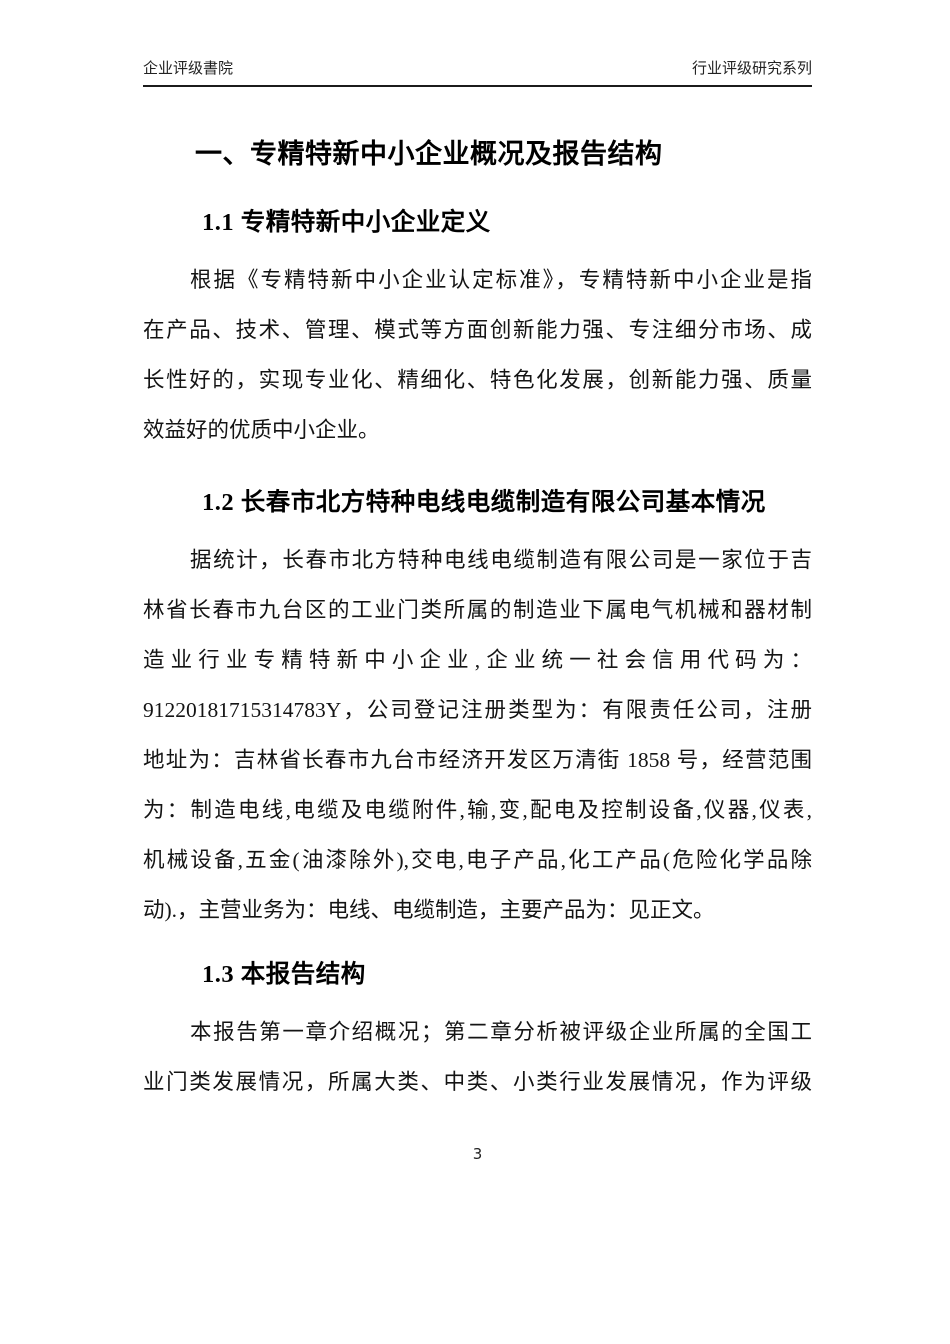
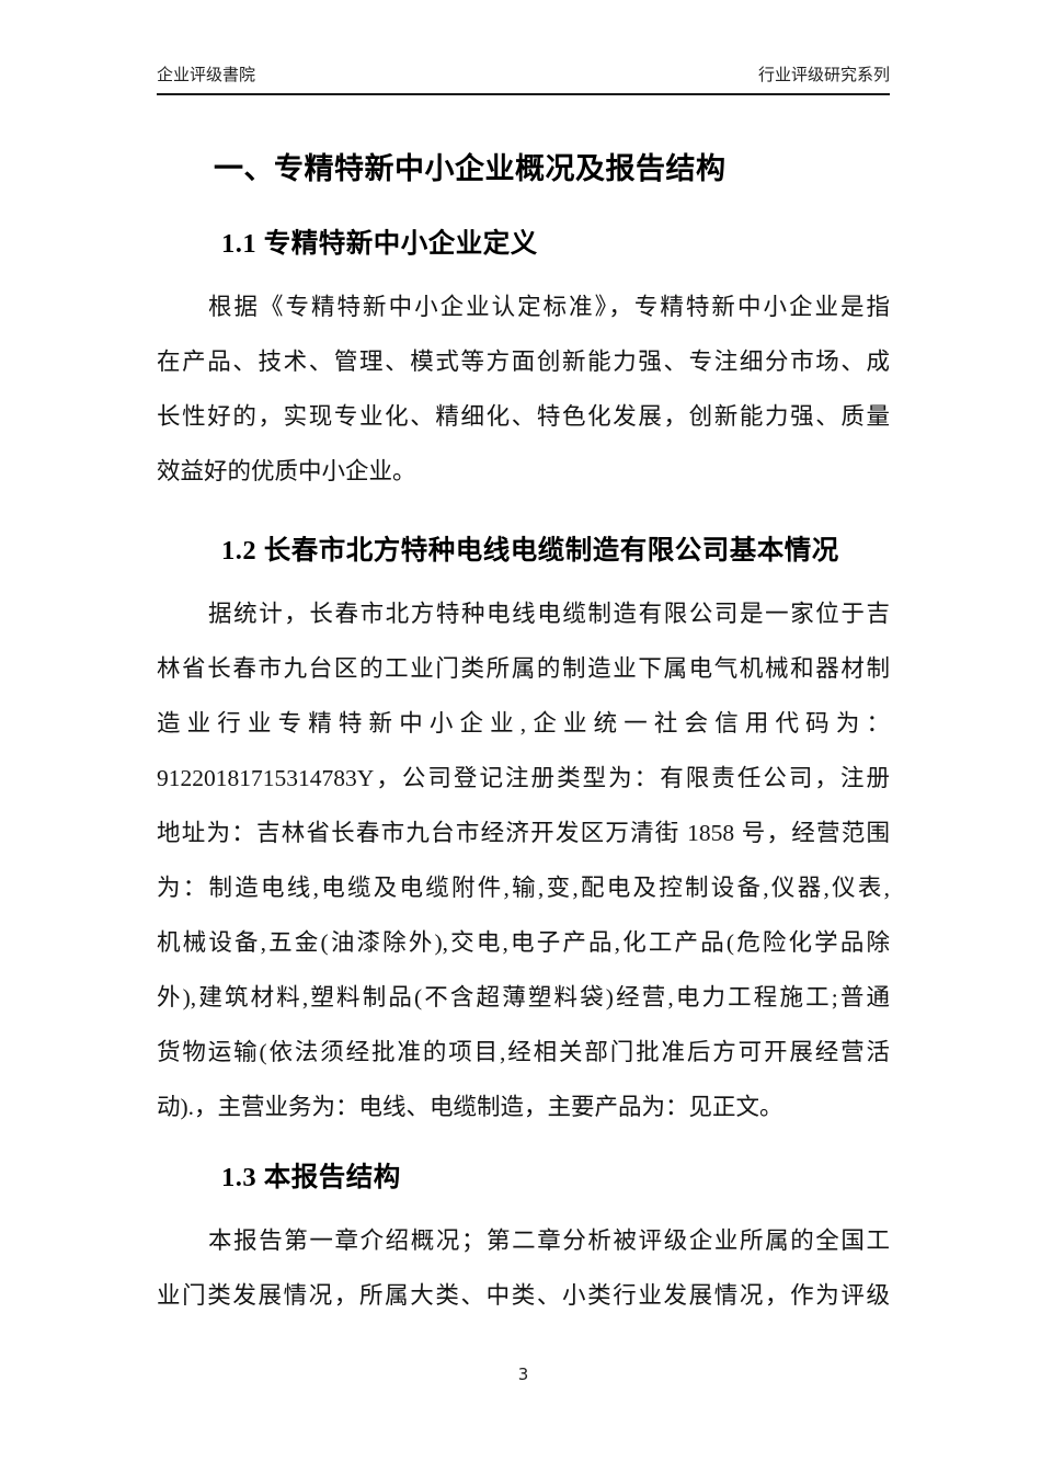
  企业评级書院
  行业评级研究系列
  一、专精特新中小企业概况及报告结构
  1.1 专精特新中小企业定义
  根据《专精特新中小企业认定标准》，专精特新中小企业是指
  在产品、技术、管理、模式等方面创新能力强、专注细分市场、成
  长性好的，实现专业化、精细化、特色化发展，创新能力强、质量
  效益好的优质中小企业。
  1.2 长春市北方特种电线电缆制造有限公司基本情况
  据统计，长春市北方特种电线电缆制造有限公司是一家位于吉
  林省长春市九台区的工业门类所属的制造业下属电气机械和器材制
  造业行业专精特新中小企业,企业统一社会信用代码为：
  91220181715314783Y，公司登记注册类型为：有限责任公司，注册
  地址为：吉林省长春市九台市经济开发区万清街 1858 号，经营范围
  为：制造电线,电缆及电缆附件,输,变,配电及控制设备,仪器,仪表,
  机械设备,五金(油漆除外),交电,电子产品,化工产品(危险化学品除
+ 外),建筑材料,塑料制品(不含超薄塑料袋)经营,电力工程施工;普通
+ 货物运输(依法须经批准的项目,经相关部门批准后方可开展经营活
  动).，主营业务为：电线、电缆制造，主要产品为：见正文。
  1.3 本报告结构
  本报告第一章介绍概况；第二章分析被评级企业所属的全国工
  业门类发展情况，所属大类、中类、小类行业发展情况，作为评级
  3
